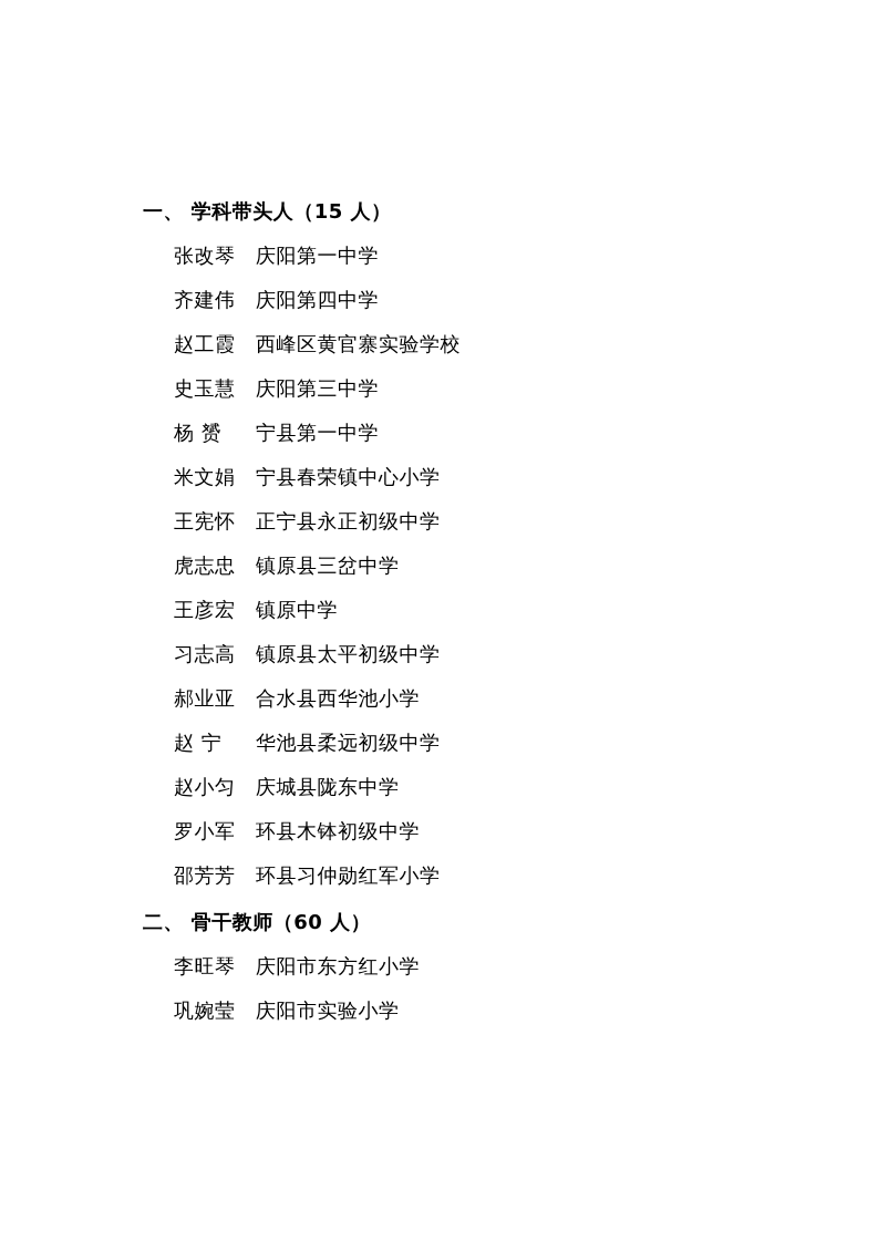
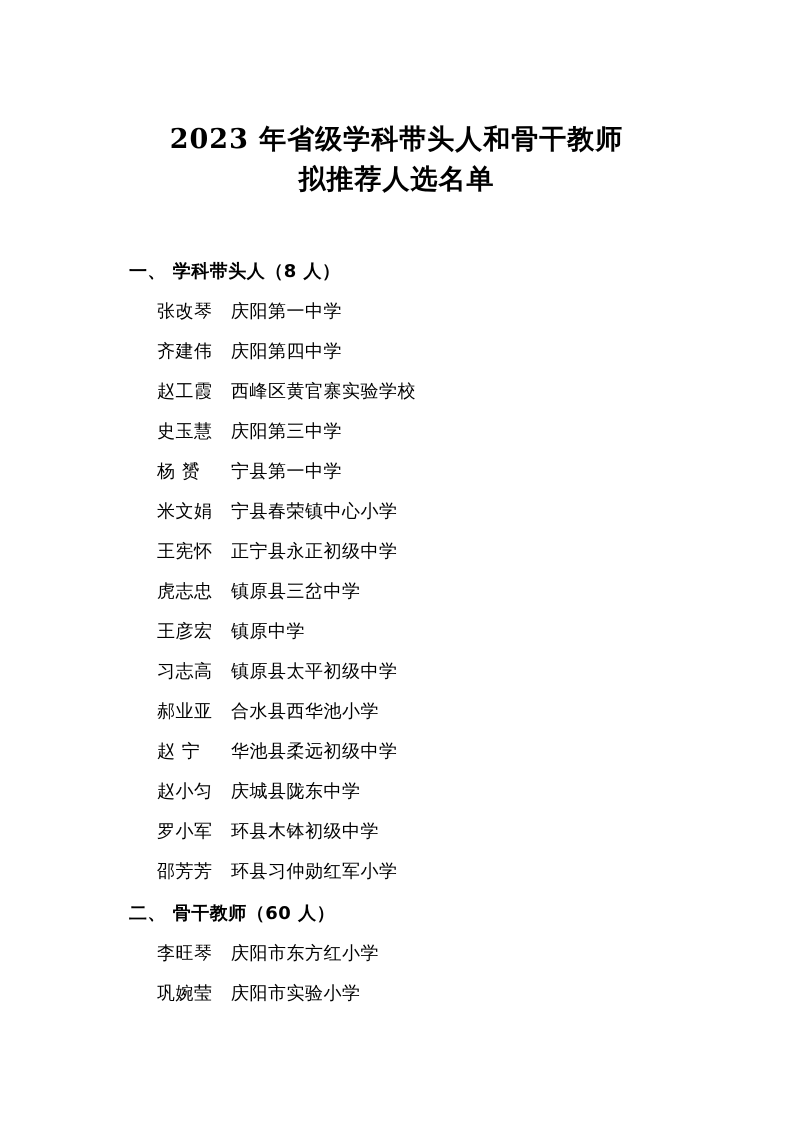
+ 2023 年省级学科带头人和骨干教师
+ 拟推荐人选名单
- 一、 学科带头人（15 人）
+ 一、 学科带头人（8 人）
  张改琴 庆阳第一中学
  齐建伟 庆阳第四中学
  赵工霞 西峰区黄官寨实验学校
  史玉慧 庆阳第三中学
  杨 赟 宁县第一中学
  米文娟 宁县春荣镇中心小学
  王宪怀 正宁县永正初级中学
  虎志忠 镇原县三岔中学
  王彦宏 镇原中学
  习志高 镇原县太平初级中学
  郝业亚 合水县西华池小学
  赵 宁 华池县柔远初级中学
  赵小匀 庆城县陇东中学
  罗小军 环县木钵初级中学
  邵芳芳 环县习仲勋红军小学
  二、 骨干教师（60 人）
  李旺琴 庆阳市东方红小学
  巩婉莹 庆阳市实验小学
